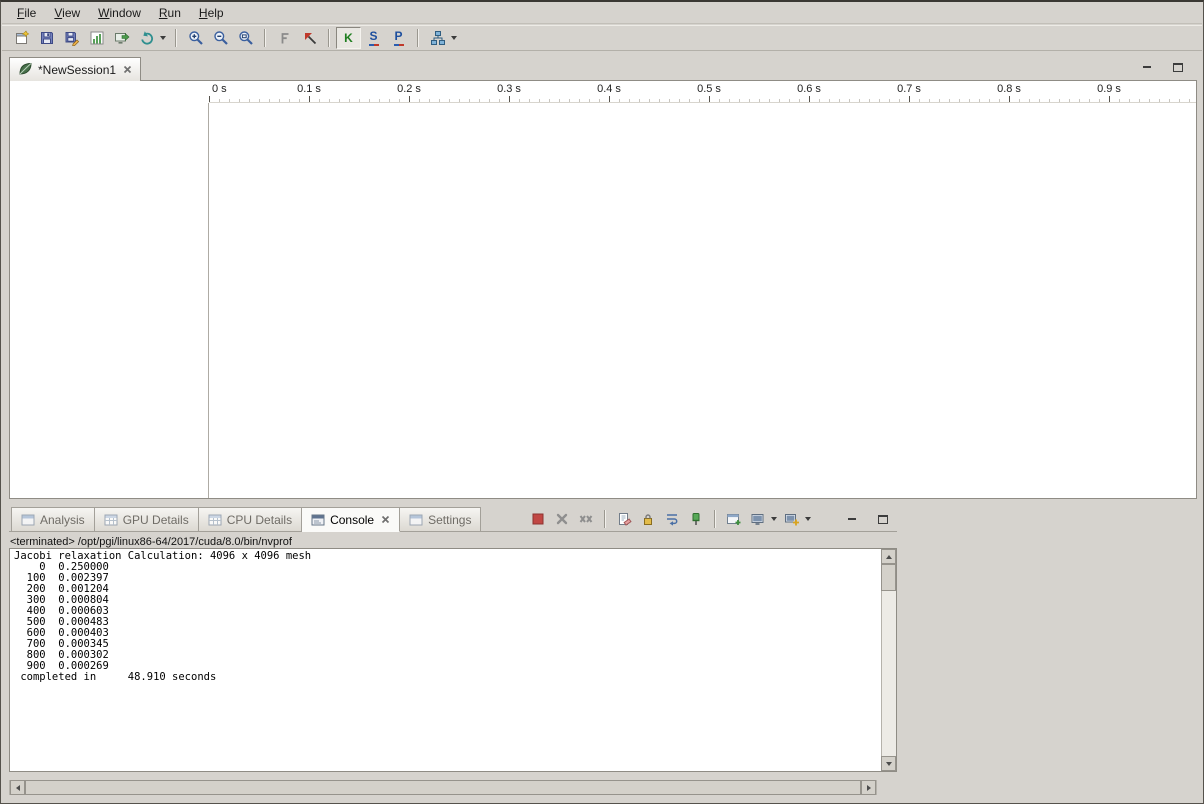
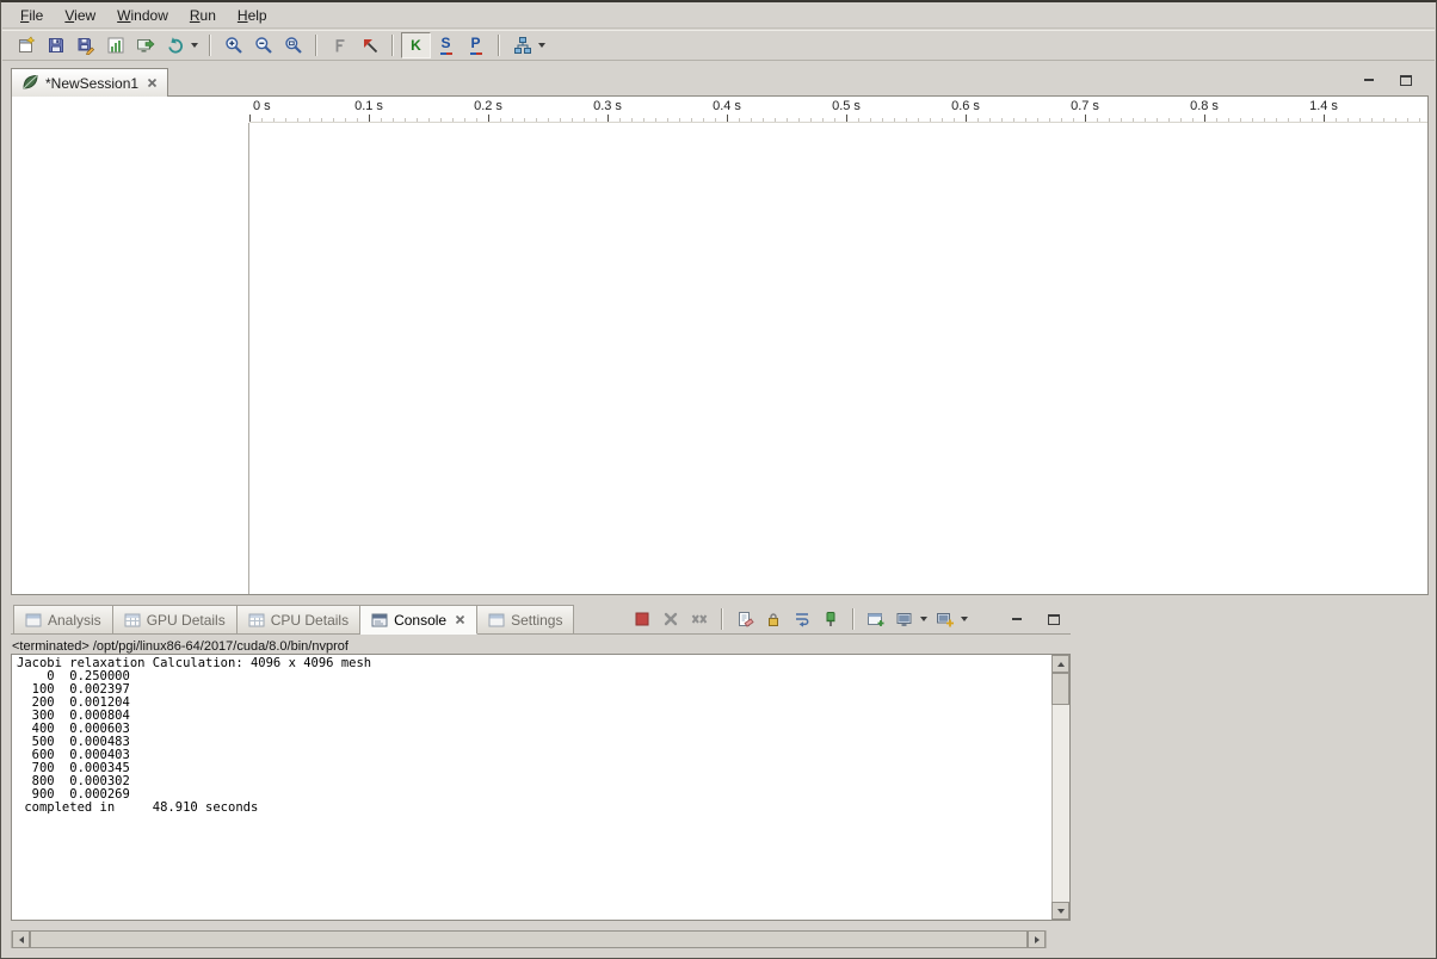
  File
  View
  Window
  Run
  Help
  K
  S
  P
  *NewSession1
  0 s
  0.1 s
  0.2 s
  0.3 s
  0.4 s
  0.5 s
  0.6 s
  0.7 s
  0.8 s
- 0.9 s
+ 1.4 s
  Analysis
  GPU Details
  CPU Details
  Console
  Settings
  <terminated> /opt/pgi/linux86-64/2017/cuda/8.0/bin/nvprof
  Jacobi relaxation Calculation: 4096 x 4096 mesh
  0 0.250000
  100 0.002397
  200 0.001204
  300 0.000804
  400 0.000603
  500 0.000483
  600 0.000403
  700 0.000345
  800 0.000302
  900 0.000269
  completed in 48.910 seconds
